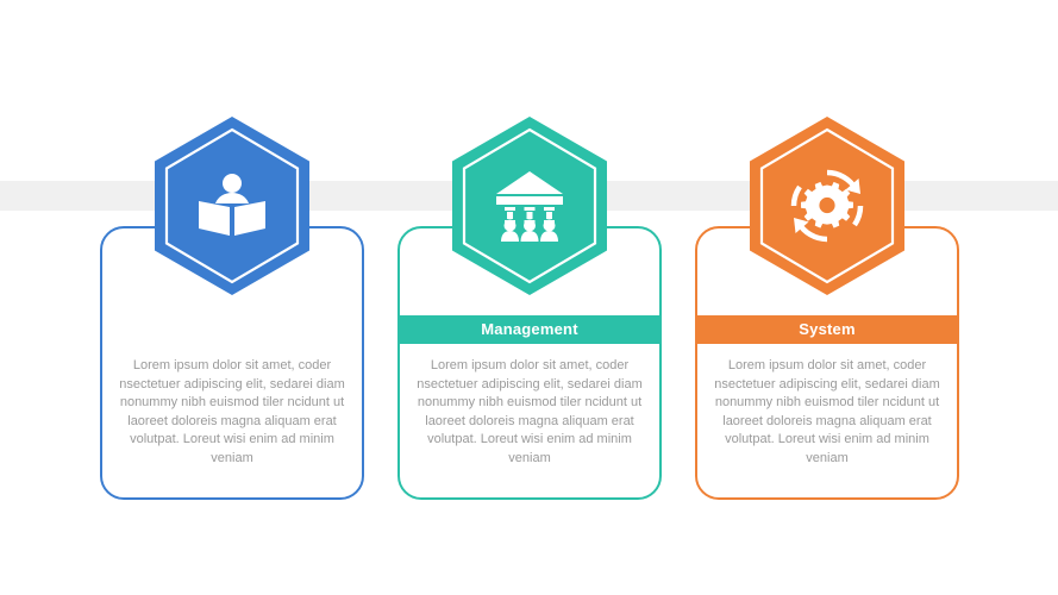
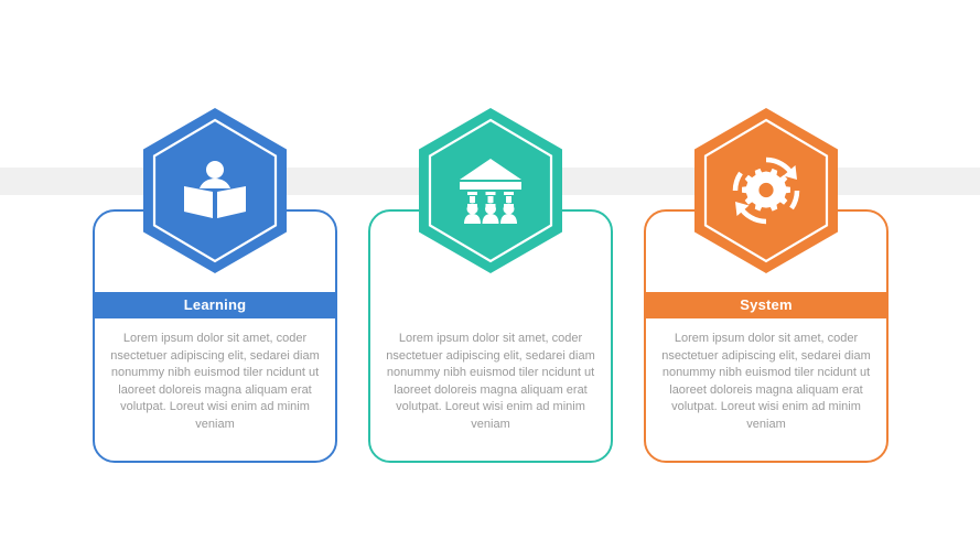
+ Learning
  Lorem ipsum dolor sit amet, coder nsectetuer adipiscing elit, sedarei diam nonummy nibh euismod tiler ncidunt ut laoreet doloreis magna aliquam erat volutpat. Loreut wisi enim ad minim veniam
- Management
  Lorem ipsum dolor sit amet, coder nsectetuer adipiscing elit, sedarei diam nonummy nibh euismod tiler ncidunt ut laoreet doloreis magna aliquam erat volutpat. Loreut wisi enim ad minim veniam
  System
  Lorem ipsum dolor sit amet, coder nsectetuer adipiscing elit, sedarei diam nonummy nibh euismod tiler ncidunt ut laoreet doloreis magna aliquam erat volutpat. Loreut wisi enim ad minim veniam
